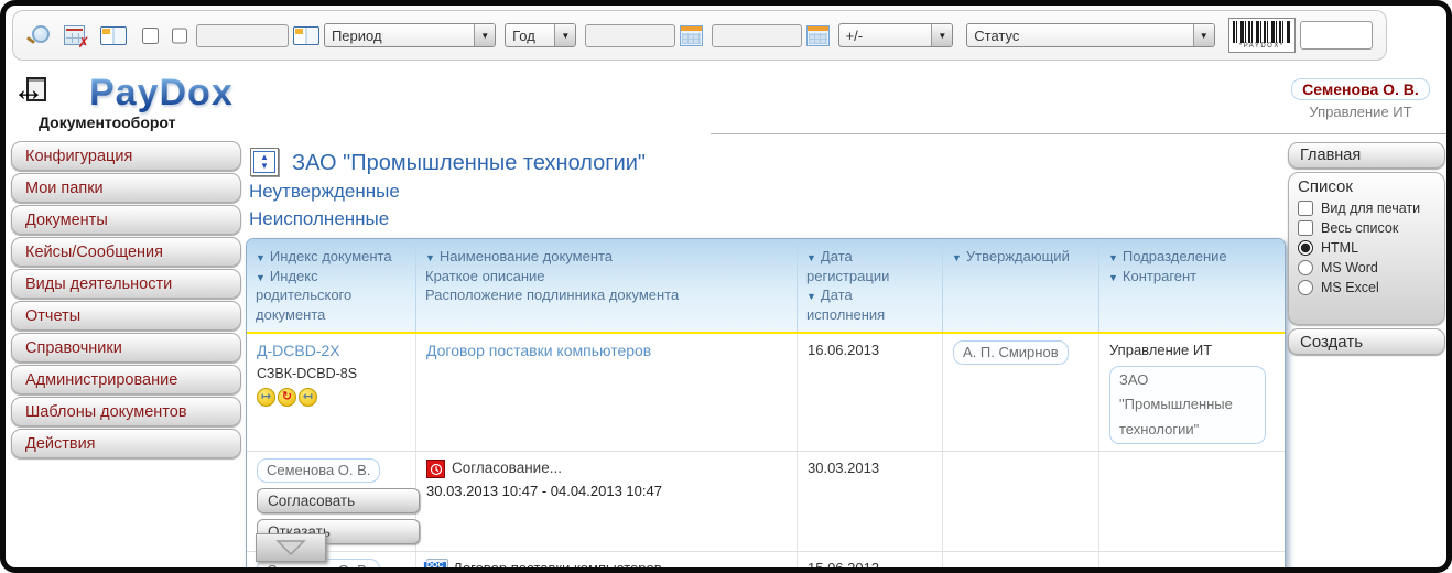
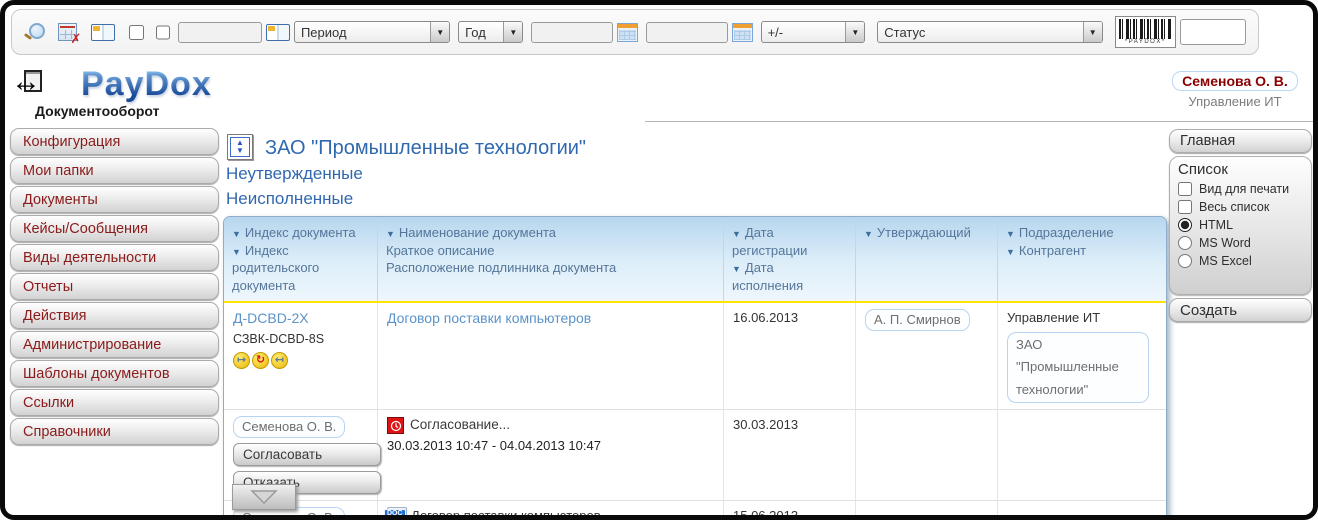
  ✗
  Период
  ▼
  Год
  ▼
  +/-
  ▼
  Статус
  ▼
  ↔
  PayDox
  Документооборот
  Семенова О. В.
  Управление ИТ
  Конфигурация
  Мои папки
  Документы
  Кейсы/Сообщения
  Виды деятельности
  Отчеты
- Справочники
+ Действия
  Администрирование
  Шаблоны документов
+ Ссылки
- Действия
+ Справочники
  ▲
  ▼
  ЗАО "Промышленные технологии"
  Неутвержденные
  Неисполненные
  ▼ Индекс документа
  ▼ Индекс родительского документа
  ▼ Наименование документа
  Краткое описание
  Расположение подлинника документа
  ▼ Дата регистрации
  ▼ Дата исполнения
  ▼ Утверждающий
  ▼ Подразделение
  ▼ Контрагент
  Д-DCBD-2X
  СЗВК-DCBD-8S
  ↦
  ↻
  ↤
  Договор поставки компьютеров
  16.06.2013
  А. П. Смирнов
  Управление ИТ
  ЗАО "Промышленные технологии"
  Семенова О. В.
  Согласовать
  Отказать
  Согласование...
  30.03.2013 10:47 - 04.04.2013 10:47
  30.03.2013
  Главная
  Список
  Вид для печати
  Весь список
  HTML
  MS Word
  MS Excel
  Создать
